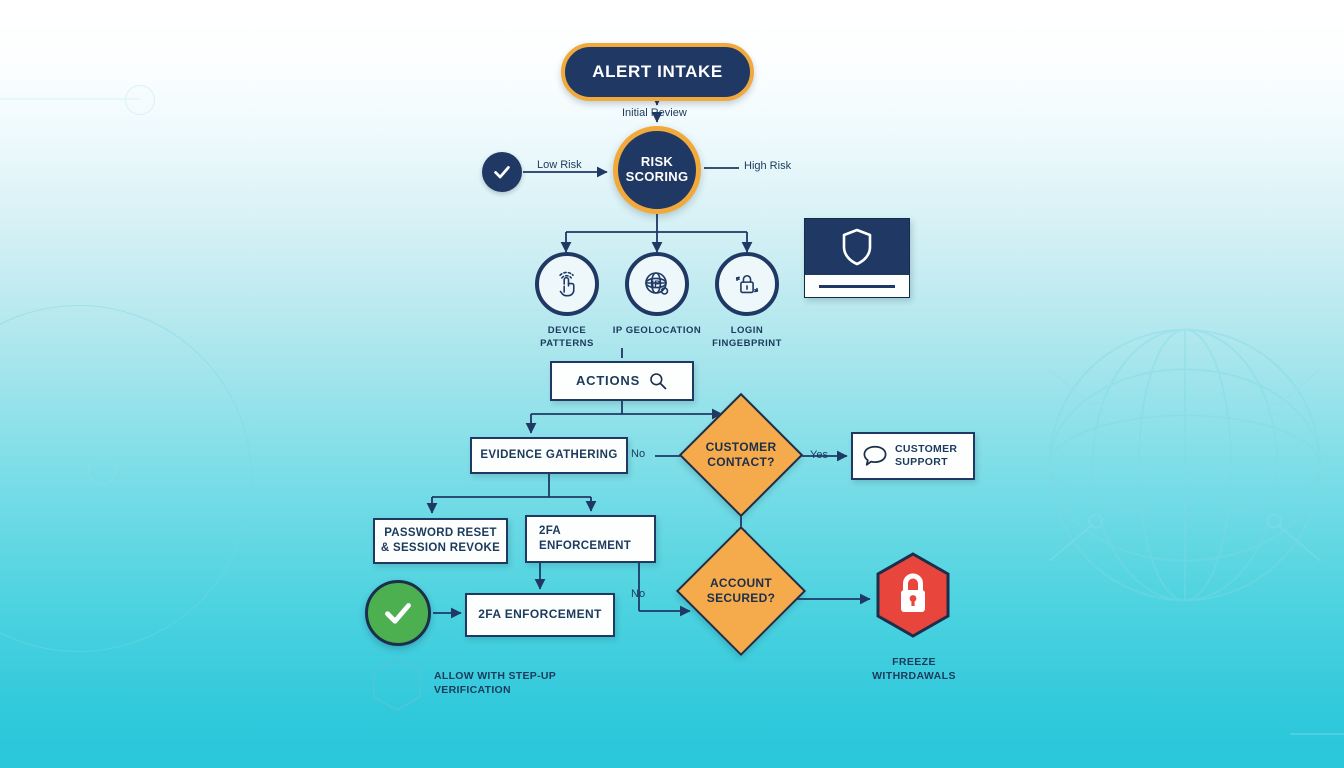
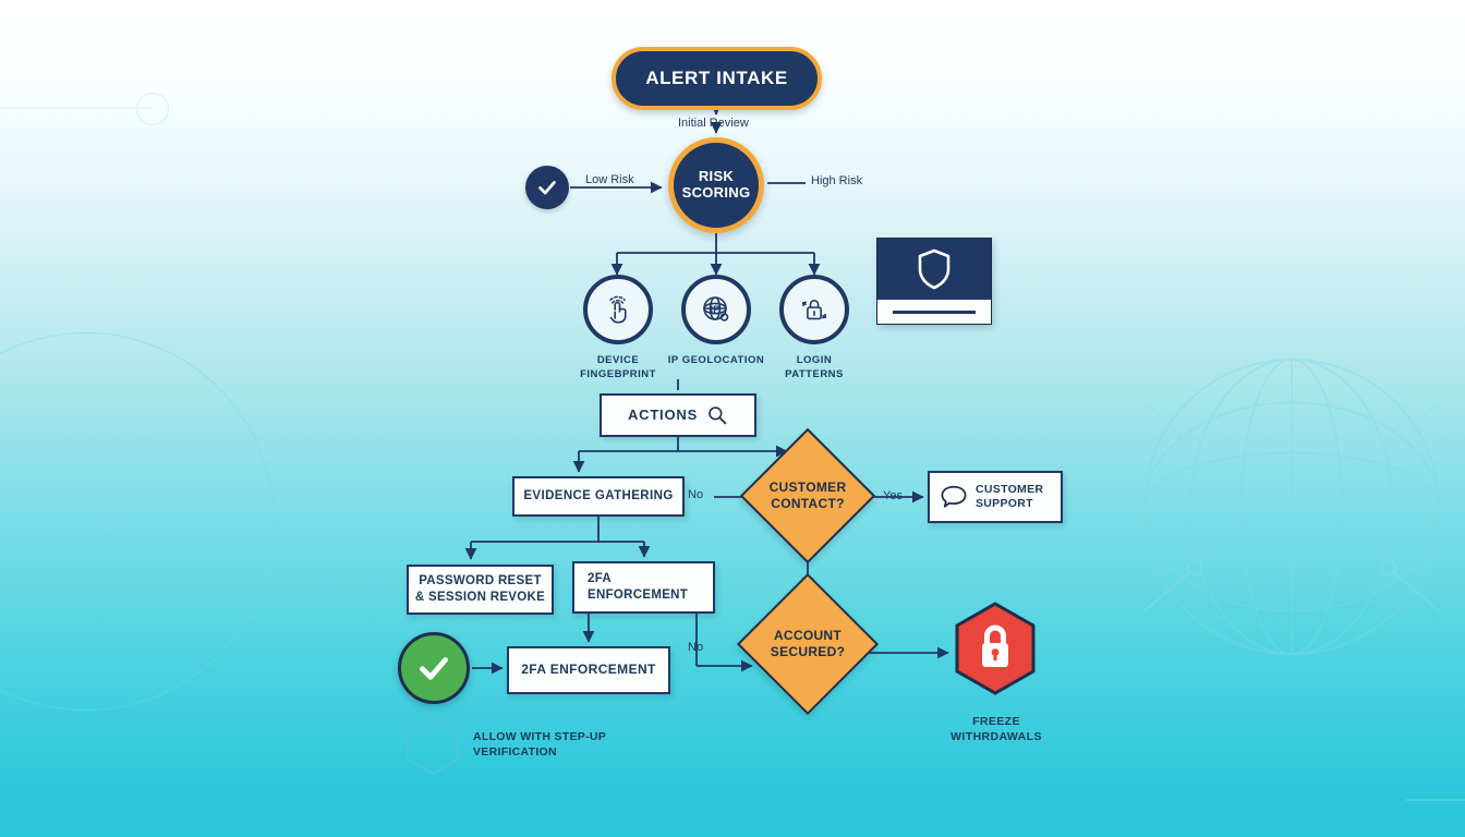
  ALERT INTAKE
  Initial Review
  Low Risk
  RISK
  SCORING
  High Risk
  DEVICE
- PATTERNS
+ FINGEBPRINT
  IP
  IP GEOLOCATION
  LOGIN
- FINGEBPRINT
+ PATTERNS
  ACTIONS
  EVIDENCE GATHERING
  No
  PASSWORD RESET
  & SESSION REVOKE
  2FA
  ENFORCEMENT
  2FA ENFORCEMENT
  No
  ALLOW WITH STEP-UP
  VERIFICATION
  CUSTOMER
  CONTACT?
  Yes
  CUSTOMER
  SUPPORT
  ACCOUNT
  SECURED?
  FREEZE
  WITHRDAWALS
